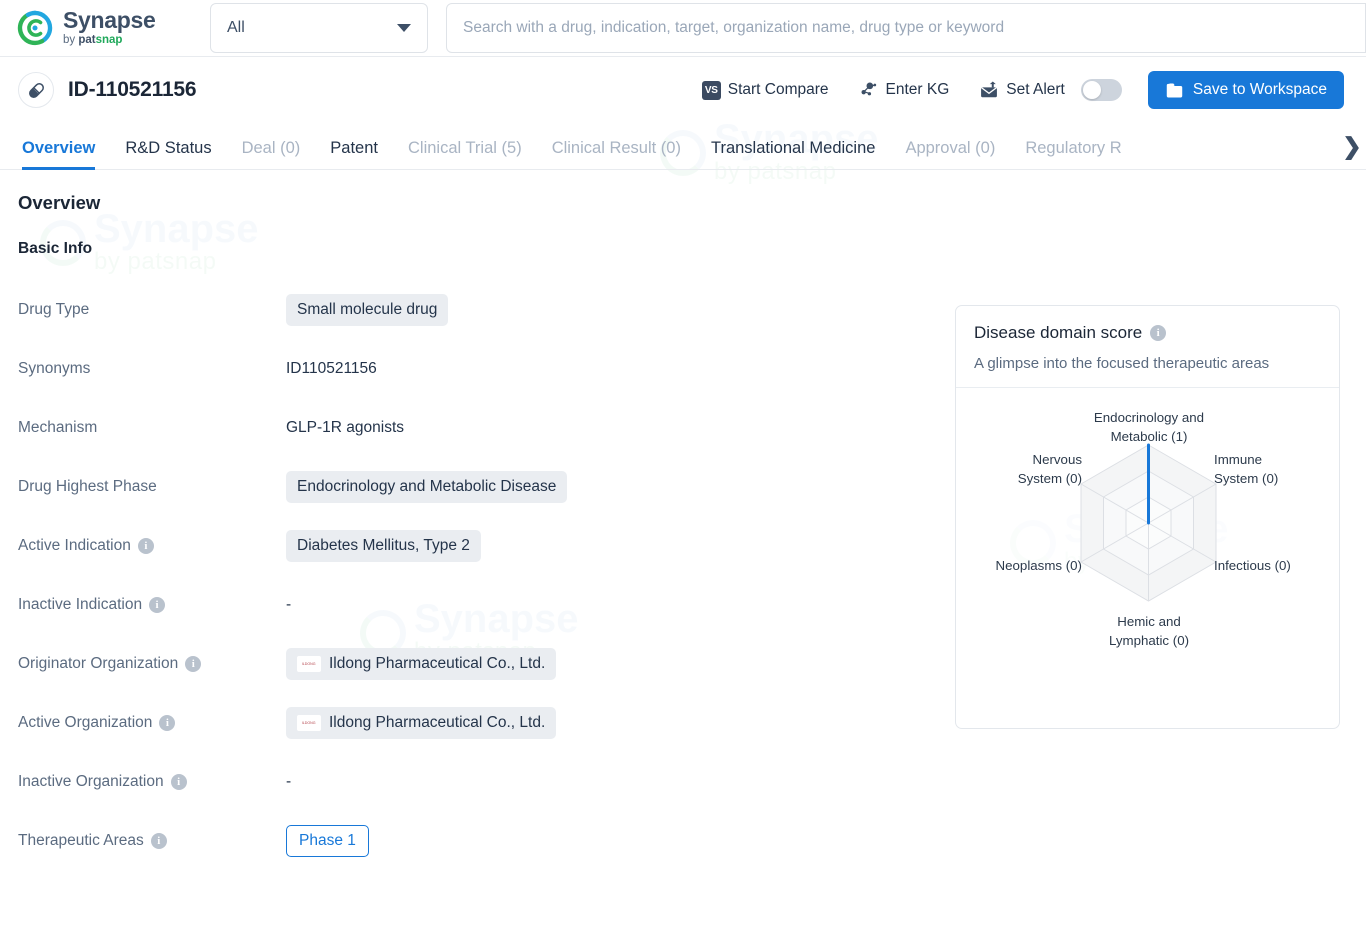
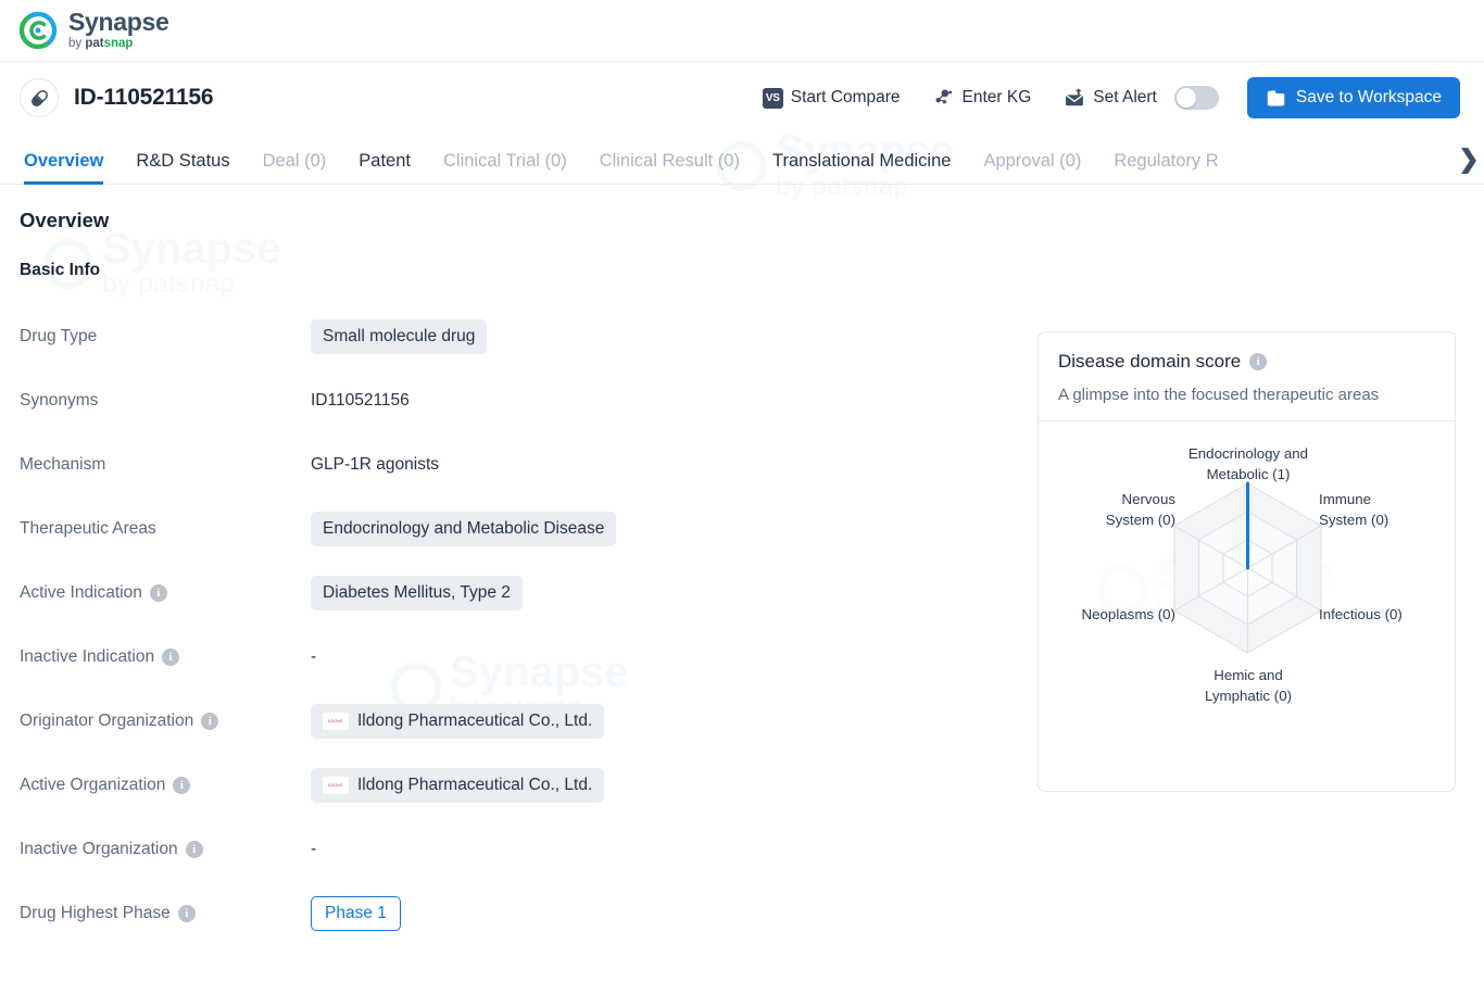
  Synapse
  Synapse
  Synapse
  by patsnap
- All
- Search with a drug, indication, target, organization name, drug type or keyword
  ID-110521156
  VS
  Start Compare
  Enter KG
  Set Alert
  Save to Workspace
  Overview
  R&D Status
  Deal (0)
  Patent
- Clinical Trial (5)
+ Clinical Trial (0)
  Clinical Result (0)
  Translational Medicine
  Approval (0)
  Regulatory R
  ❯
  Overview
  Basic Info
  Drug Type
  Small molecule drug
  Synonyms
  ID110521156
  Mechanism
  GLP-1R agonists
- Drug Highest Phase
+ Therapeutic Areas
  Endocrinology and Metabolic Disease
  Active Indication
  i
  Diabetes Mellitus, Type 2
  Inactive Indication
  i
  -
  Originator Organization
  i
  Ildong Pharmaceutical Co., Ltd.
  Active Organization
  i
  Ildong Pharmaceutical Co., Ltd.
  Inactive Organization
  i
  -
- Therapeutic Areas
+ Drug Highest Phase
  i
  Phase 1
  Disease domain score
  i
  A glimpse into the focused therapeutic areas
  Endocrinology and
  Metabolic (1)
  Immune
  System (0)
  Infectious (0)
  Hemic and
  Lymphatic (0)
  Neoplasms (0)
  Nervous
  System (0)
